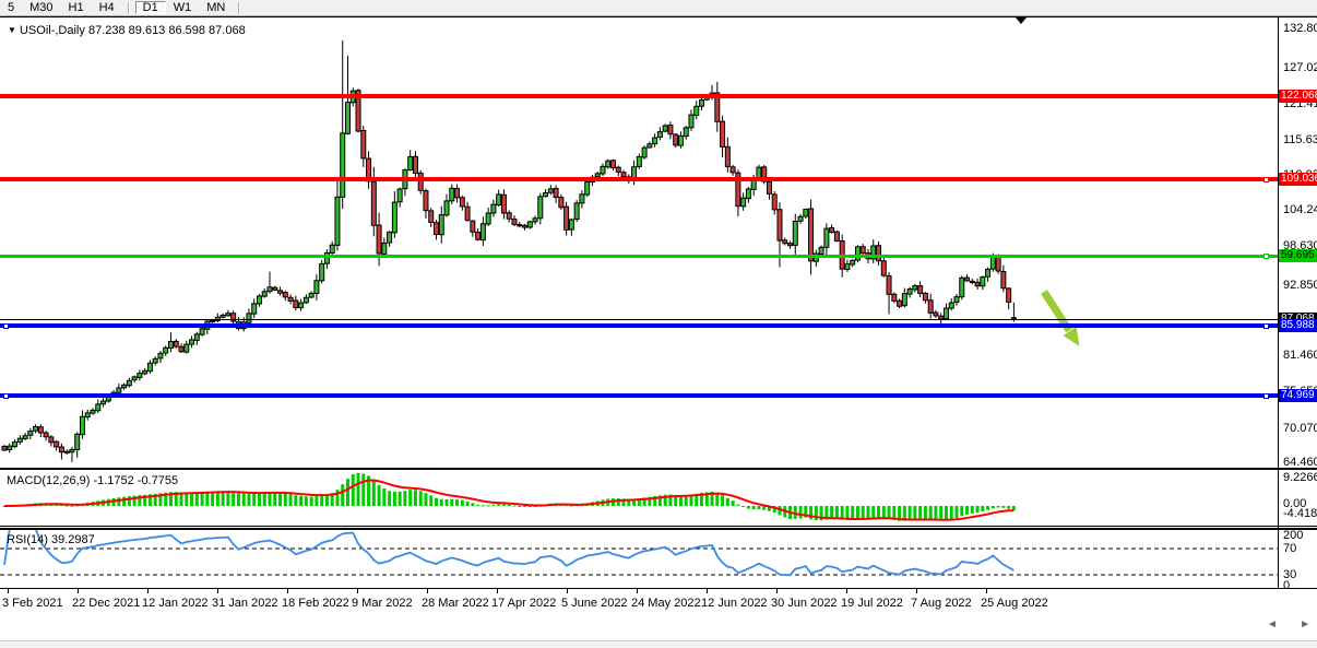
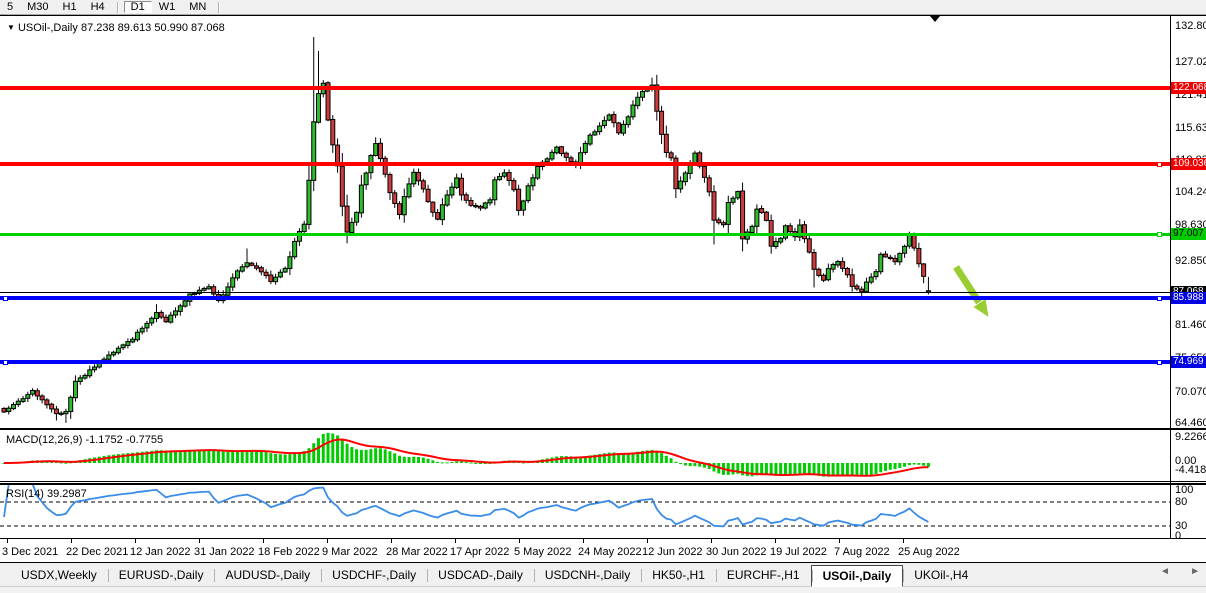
  5
  M30
  H1
  H4
  D1
  W1
  MN
- ▼ USOil-,Daily 87.238 89.613 86.598 87.068
+ ▼ USOil-,Daily 87.238 89.613 50.990 87.068
  132.8
  127.0
  121.4
  115.63
  104.2
  98.63
  92.85
  81.46
  70.07
  64.46
  122.06
  109.03
- 59.695
+ 97.007
  85.988
  74.969
  9.226
  0.00
  -4.418
- 200
+ 100
- 70
+ 80
  30
  0
  MACD(12,26,9) -1.1752 -0.7755
  RSI(14) 39.2987
- 3 Feb 2021
+ 3 Dec 2021
  22 Dec 2021
  12 Jan 2022
  31 Jan 2022
  18 Feb 2022
  9 Mar 2022
  28 Mar 2022
  17 Apr 2022
- 5 June 2022
+ 5 May 2022
  24 May 2022
  12 Jun 2022
  30 Jun 2022
  19 Jul 2022
  7 Aug 2022
  25 Aug 2022
+ USDX,Weekly
+ EURUSD-,Daily
+ AUDUSD-,Daily
+ USDCHF-,Daily
+ USDCAD-,Daily
+ USDCNH-,Daily
+ HK50-,H1
+ EURCHF-,H1
+ USOil-,Daily
+ UKOil-,H4
  ◄
  ►
